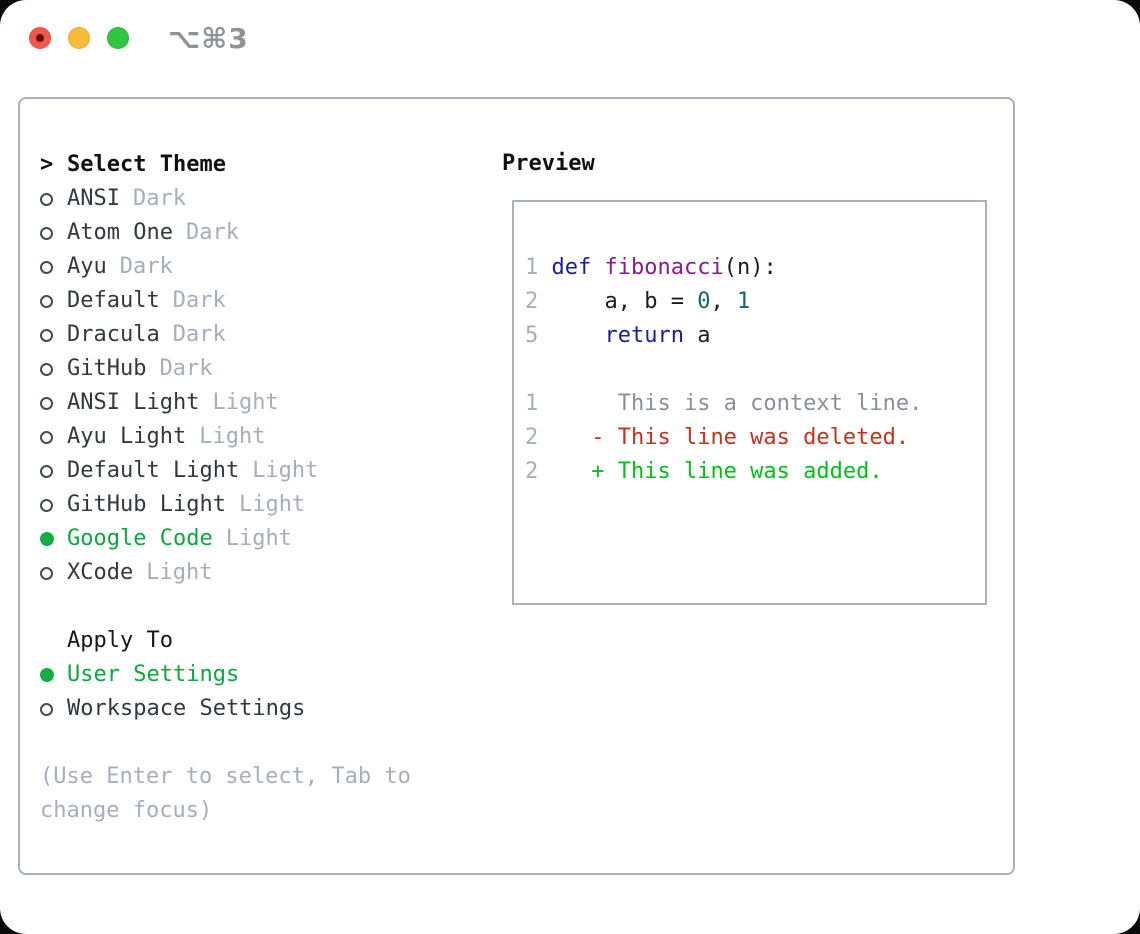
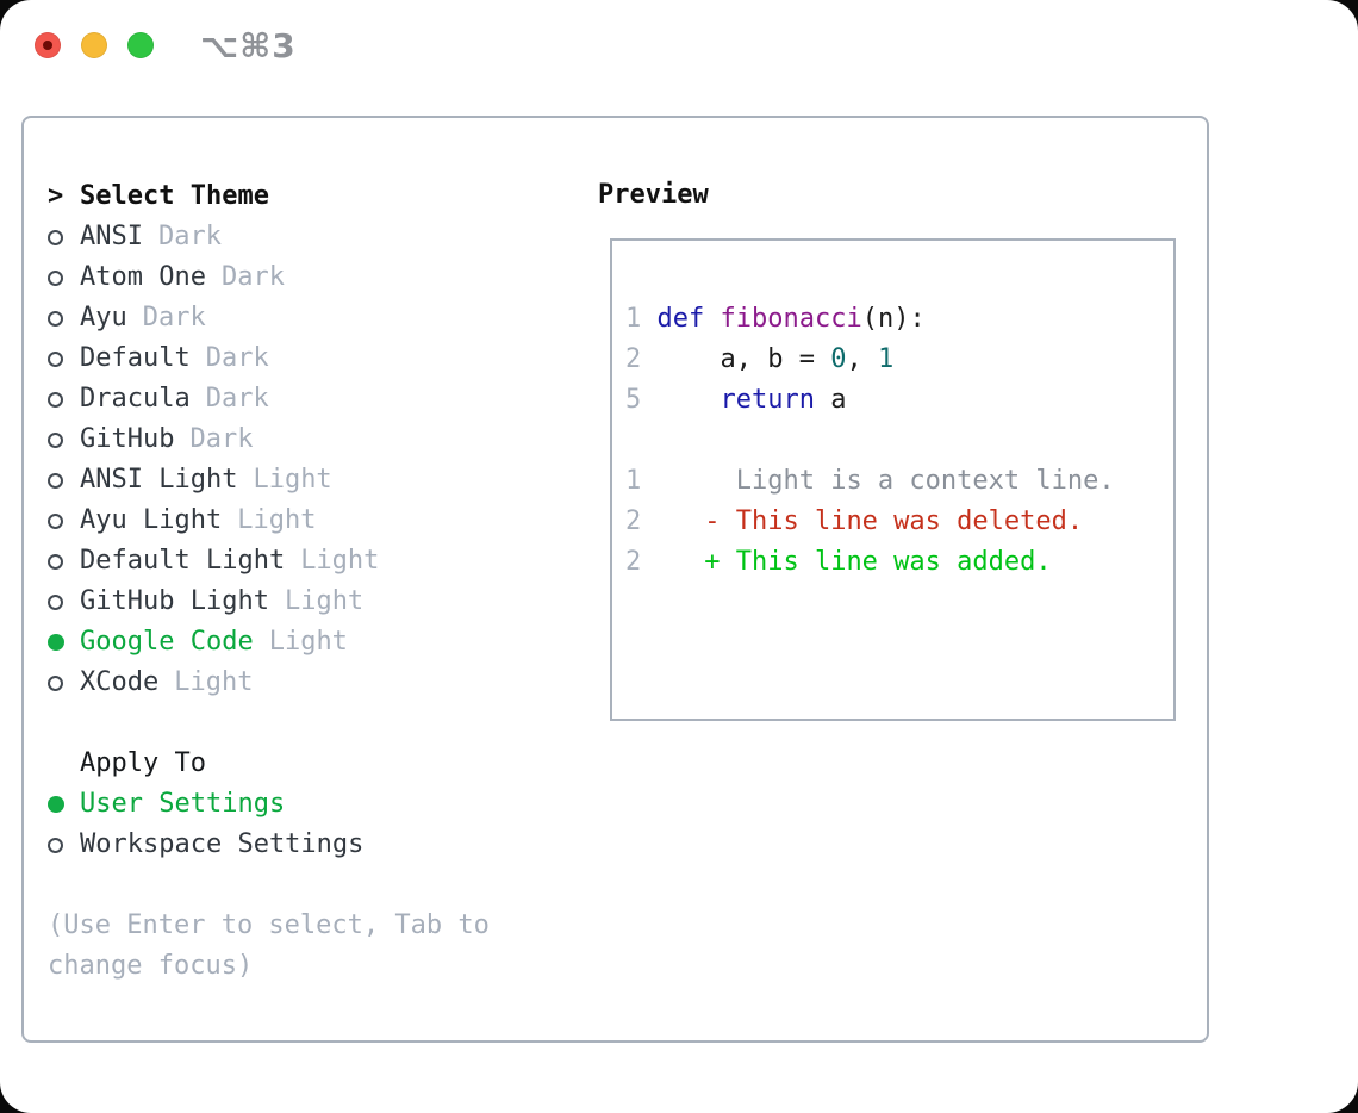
  ⌥⌘3
  >
  Select Theme
  ANSI
  Dark
  Atom One
  Dark
  Ayu
  Dark
  Default
  Dark
  Dracula
  Dark
  GitHub
  Dark
  ANSI Light
  Light
  Ayu Light
  Light
  Default Light
  Light
  GitHub Light
  Light
  Google Code
  Light
  XCode
  Light
  Apply To
  User Settings
  Workspace Settings
  (Use Enter to select, Tab to change focus)
  Preview
  1 def fibonacci(n):
  2 a, b = 0, 1
  5 return a
- 1 This is a context line.
+ 1 Light is a context line.
  2 - This line was deleted.
  2 + This line was added.
